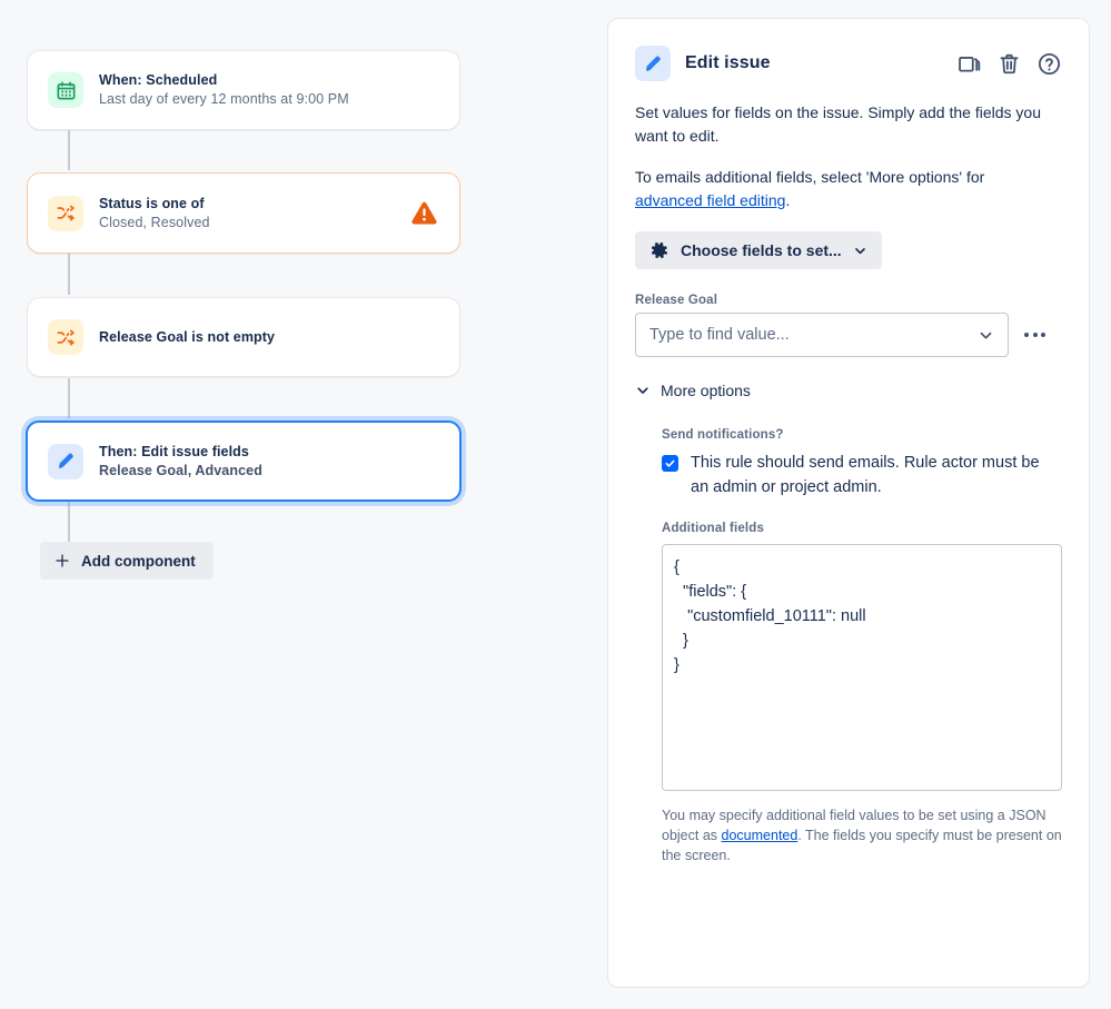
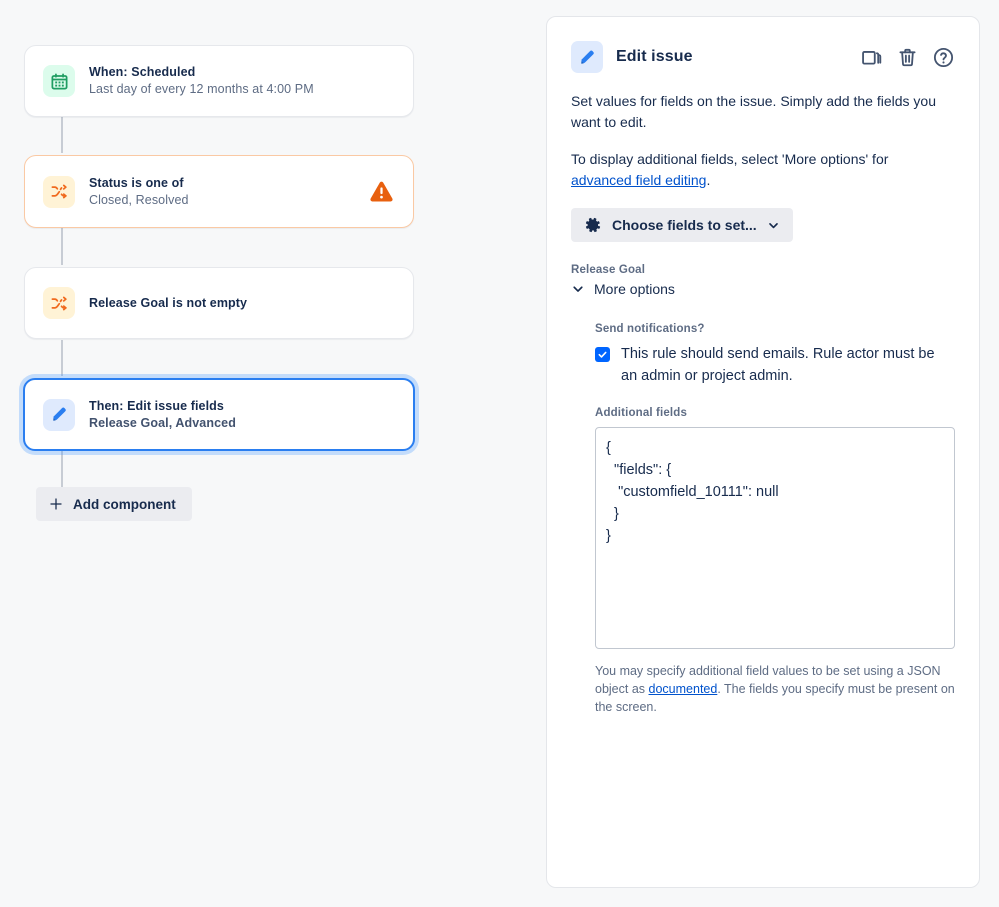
  When: Scheduled
- Last day of every 12 months at 9:00 PM
+ Last day of every 12 months at 4:00 PM
  Status is one of
  Closed, Resolved
  Release Goal is not empty
  Then: Edit issue fields
  Release Goal, Advanced
  Add component
  Edit issue
  Set values for fields on the issue. Simply add the fields you want to edit.
- To emails additional fields, select 'More options' for advanced field editing.
+ To display additional fields, select 'More options' for advanced field editing.
  Choose fields to set...
  Release Goal
- Type to find value...
  More options
  Send notifications?
  This rule should send emails. Rule actor must be an admin or project admin.
  Additional fields
  {
  "fields": {
  "customfield_10111": null
  }
  }
  You may specify additional field values to be set using a JSON object as documented. The fields you specify must be present on the screen.
